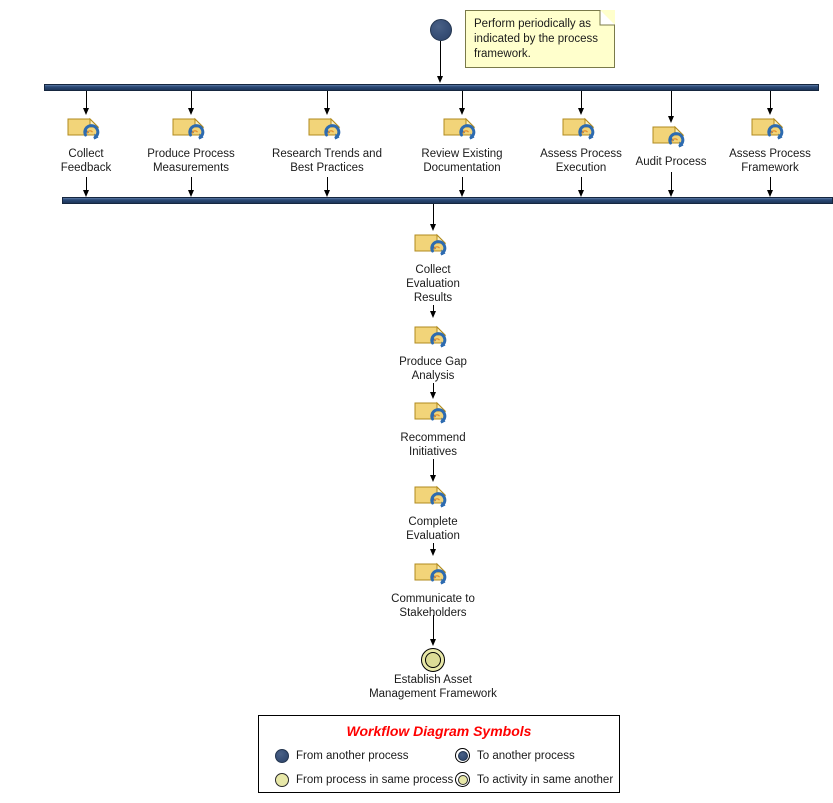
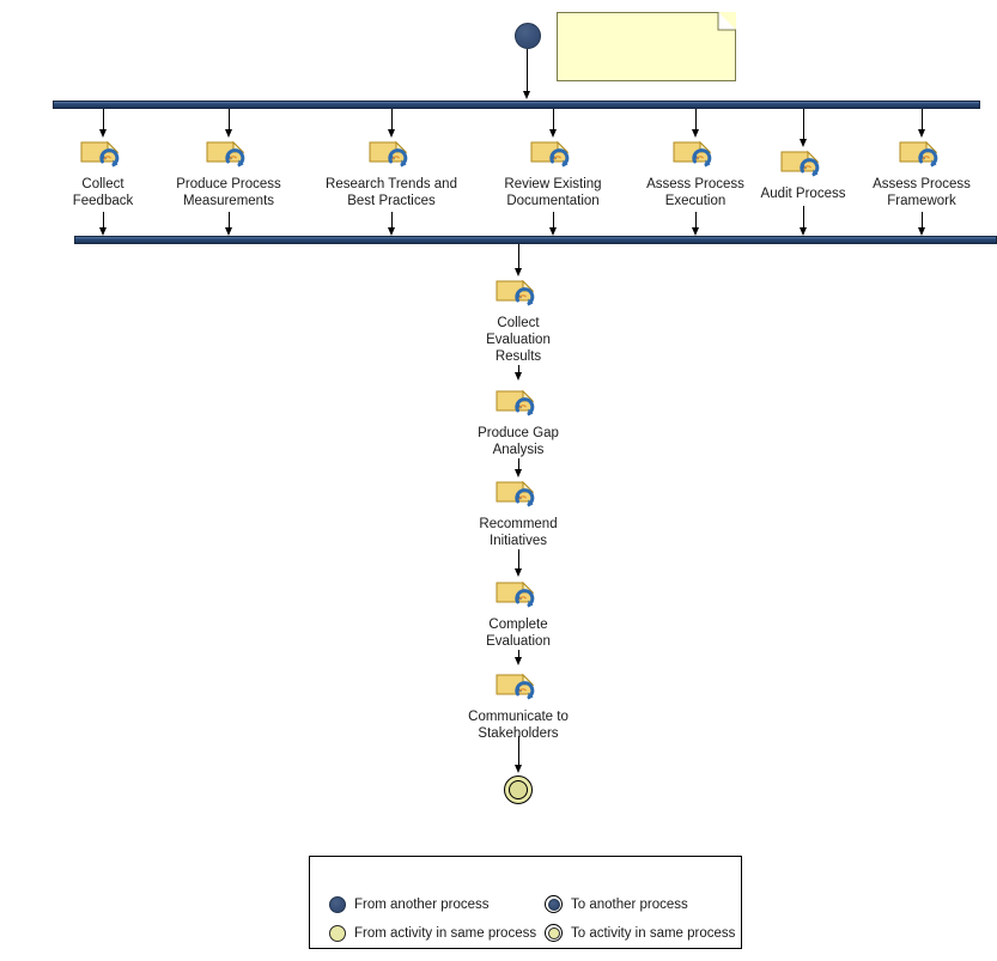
- Perform periodically as indicated by the process framework.
  Collect
  Feedback
  Produce Process
  Measurements
  Research Trends and
  Best Practices
  Review Existing
  Documentation
  Assess Process
  Execution
  Audit Process
  Assess Process
  Framework
  Collect
  Evaluation
  Results
  Produce Gap
  Analysis
  Recommend
  Initiatives
  Complete
  Evaluation
  Communicate to
  Stakeholders
- Establish Asset
- Management Framework
- Workflow Diagram Symbols
  From another process
  To another process
- From process in same process
+ From activity in same process
- To activity in same another
+ To activity in same process
